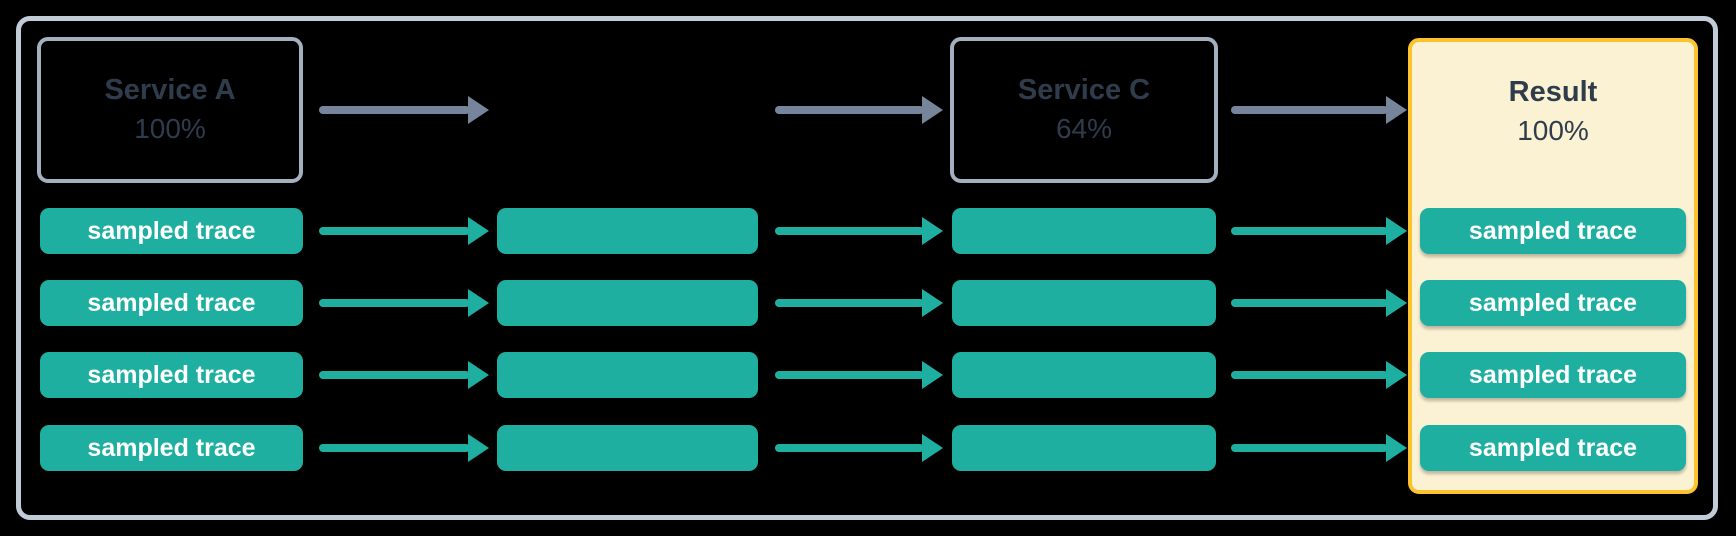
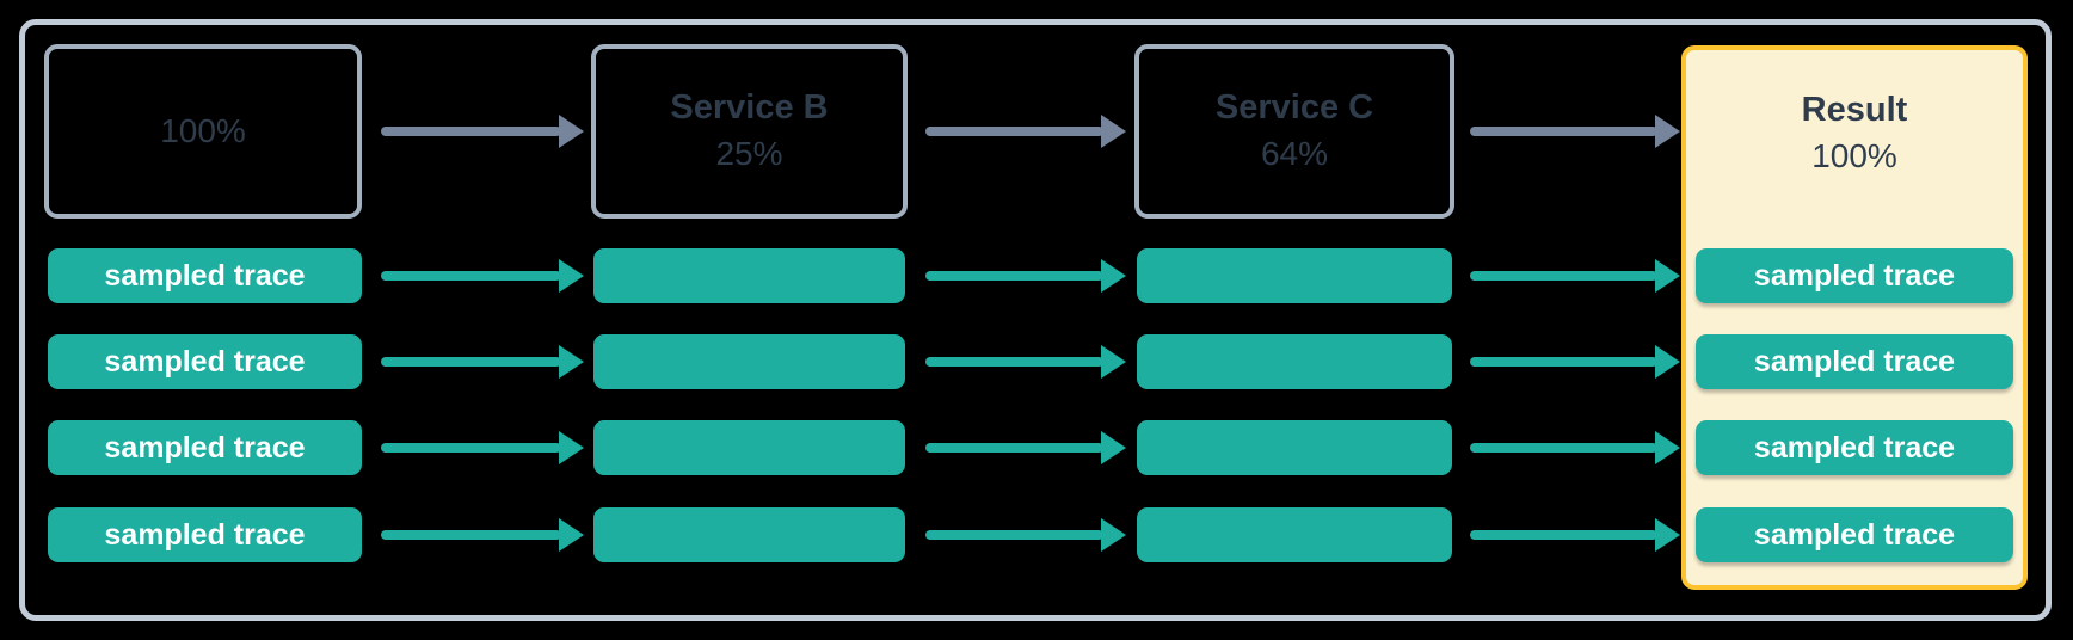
- Service A
  100%
+ Service B
+ 25%
  Service C
  64%
  Result
  100%
  sampled trace
  sampled trace
  sampled trace
  sampled trace
  sampled trace
  sampled trace
  sampled trace
  sampled trace
